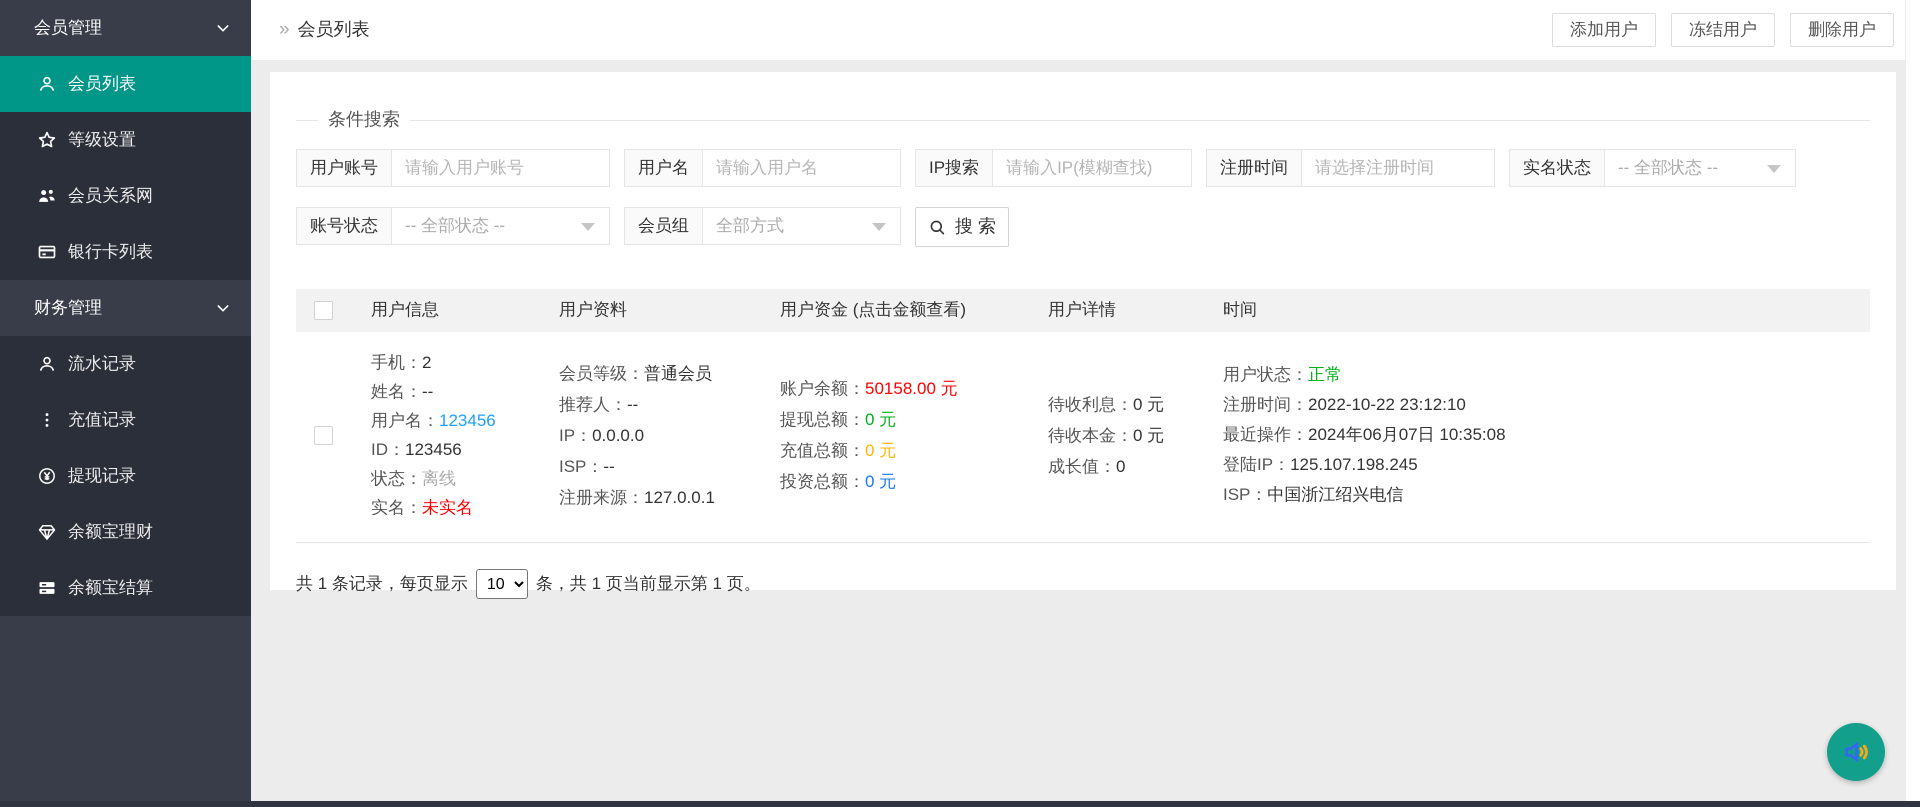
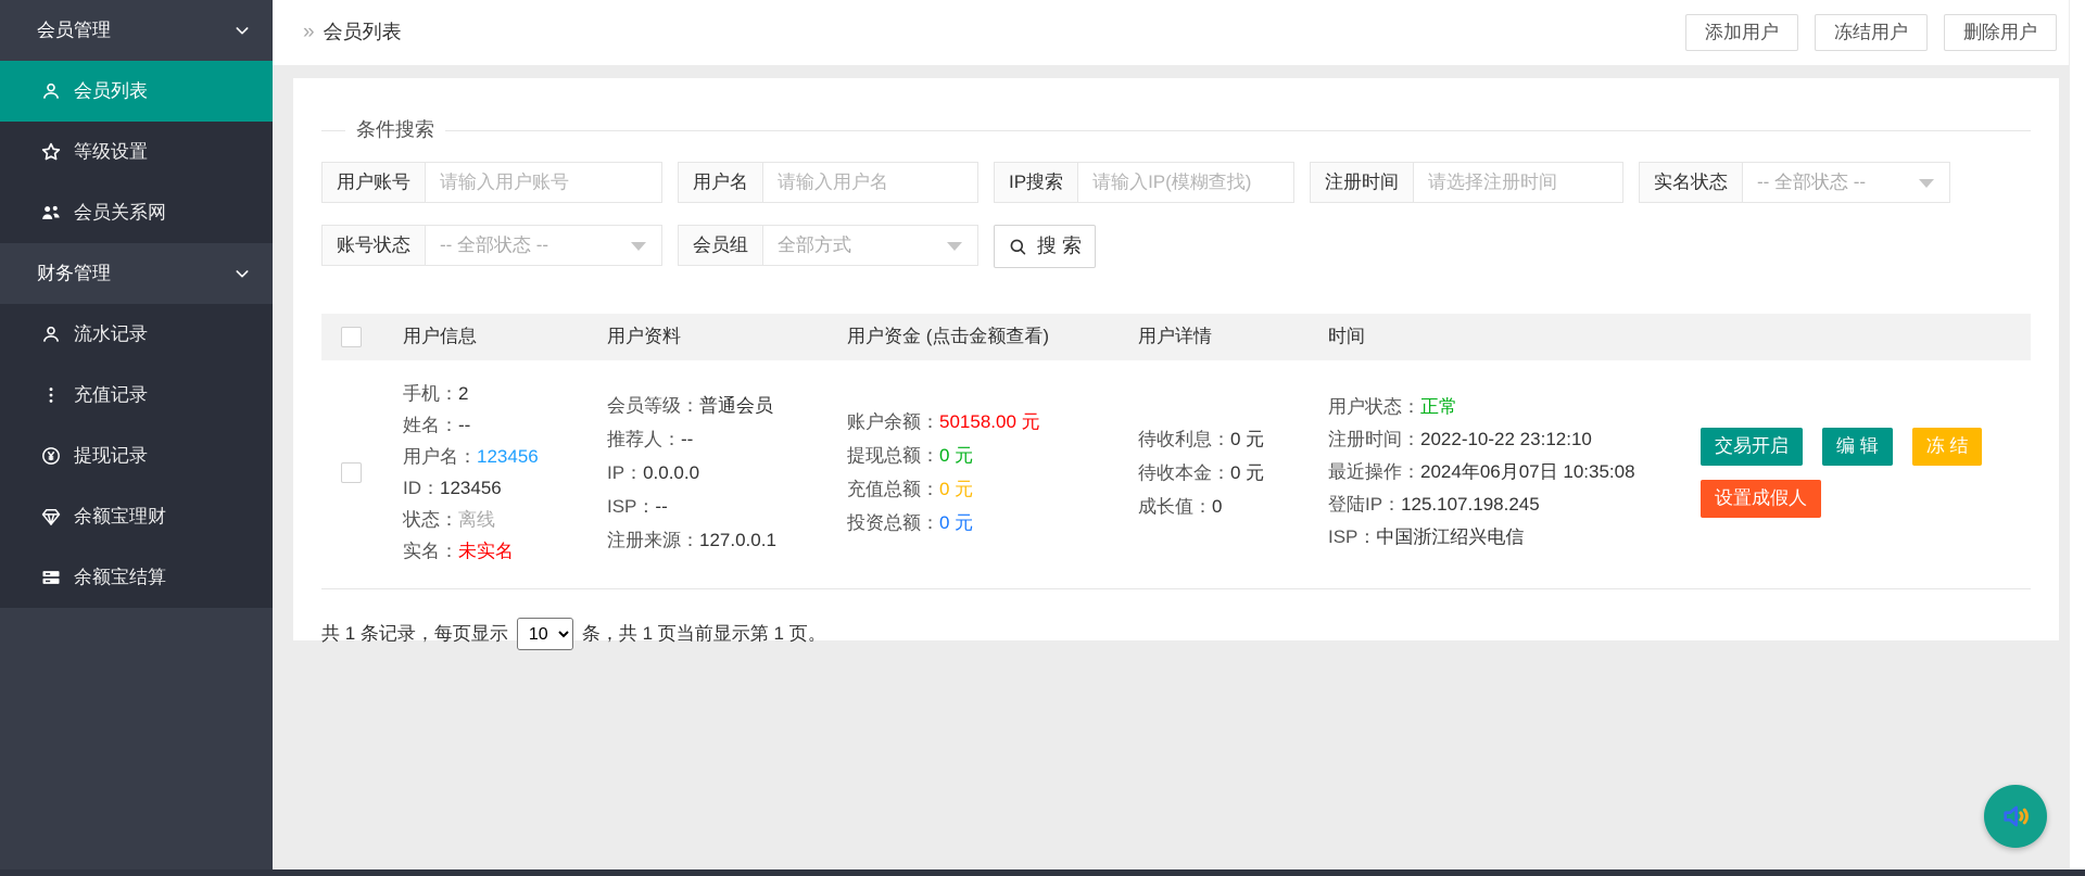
  会员管理
  会员列表
  等级设置
  会员关系网
- 银行卡列表
  财务管理
  流水记录
  充值记录
  提现记录
  余额宝理财
  余额宝结算
  »
  会员列表
  添加用户
  冻结用户
  删除用户
  条件搜索
  用户账号
  请输入用户账号
  用户名
  请输入用户名
  IP搜索
  请输入IP(模糊查找)
  注册时间
  请选择注册时间
  实名状态
  -- 全部状态 --
  账号状态
  -- 全部状态 --
  会员组
  全部方式
  搜 索
  用户信息
  用户资料
  用户资金 (点击金额查看)
  用户详情
  时间
  手机：2
  姓名：--
  用户名：123456
  ID：123456
  状态：离线
  实名：未实名
  会员等级：普通会员
  推荐人：--
  IP：0.0.0.0
  ISP：--
  注册来源：127.0.0.1
  账户余额：50158.00 元
  提现总额：0 元
  充值总额：0 元
  投资总额：0 元
  待收利息：0 元
  待收本金：0 元
  成长值：0
  用户状态：正常
  注册时间：2022-10-22 23:12:10
  最近操作：2024年06月07日 10:35:08
  登陆IP：125.107.198.245
  ISP：中国浙江绍兴电信
+ 交易开启
+ 编 辑
+ 冻 结
+ 设置成假人
  共 1 条记录，每页显示
  10
  条，共 1 页当前显示第 1 页。
